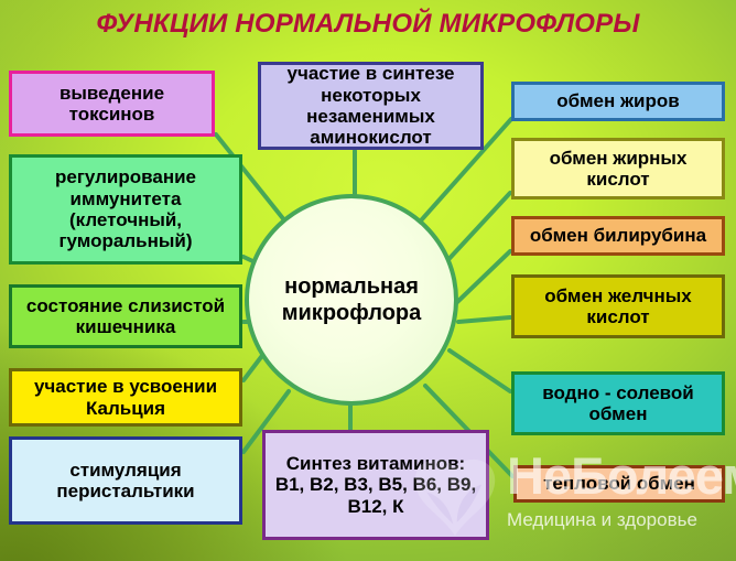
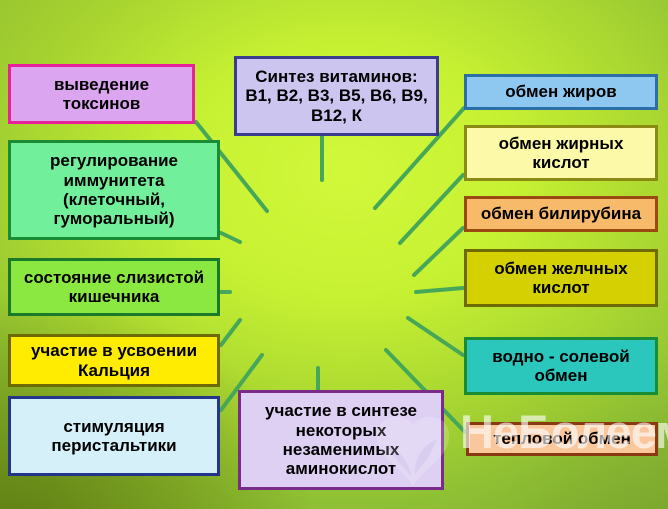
- ФУНКЦИИ НОРМАЛЬНОЙ МИКРОФЛОРЫ
- нормальная микрофлора
  выведение токсинов
- участие в синтезе некоторых незаменимых аминокислот
+ Синтез витаминов: В1, В2, В3, В5, В6, В9, В12, К
  обмен жиров
  регулирование иммунитета (клеточный, гуморальный)
  обмен жирных кислот
  обмен билирубина
  состояние слизистой кишечника
  обмен желчных кислот
  участие в усвоении Кальция
  водно - солевой обмен
  стимуляция перистальтики
- Синтез витаминов: В1, В2, В3, В5, В6, В9, В12, К
+ участие в синтезе некоторых незаменимых аминокислот
  тепловой обмен
  НеБолее
- Медицина и здоровье
